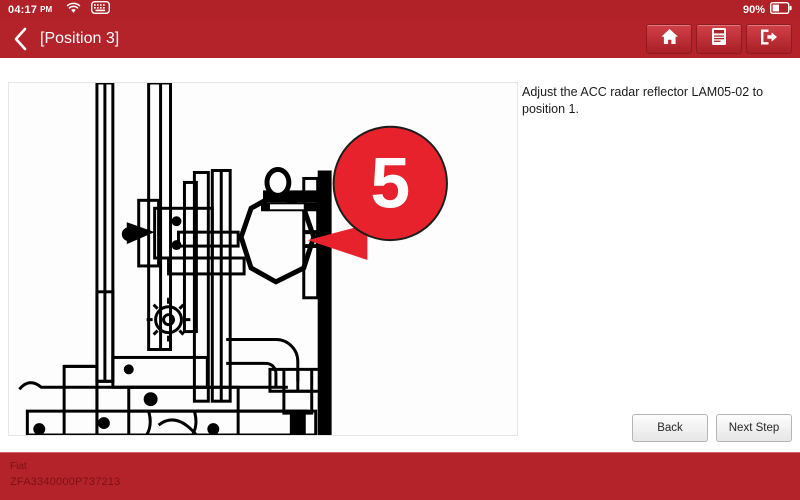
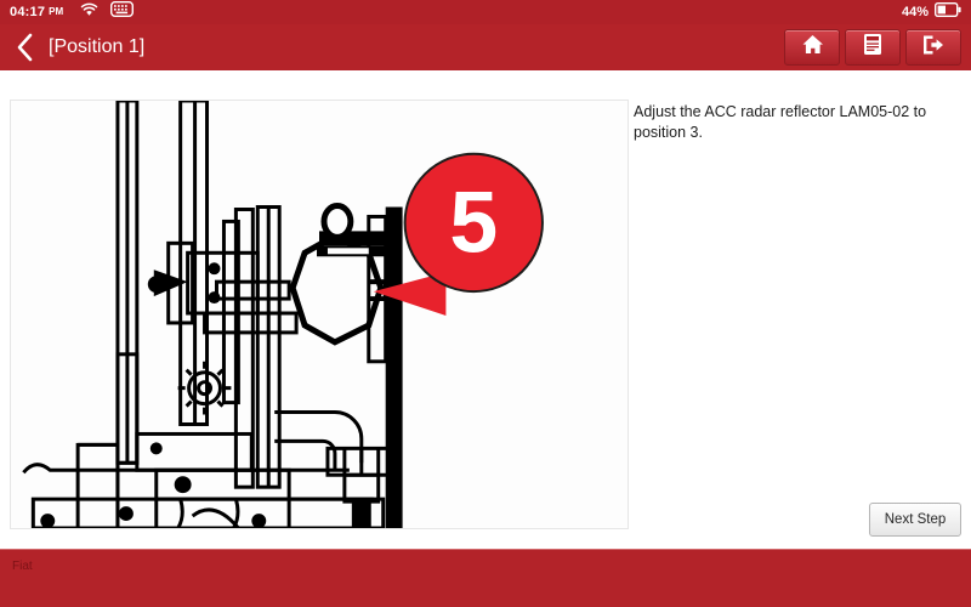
  04:17
  PM
- 90%
+ 44%
- [Position 3]
+ [Position 1]
  5
- Adjust the ACC radar reflector LAM05-02 to position 1.
+ Adjust the ACC radar reflector LAM05-02 to position 3.
- Back
  Next Step
  Fiat
- ZFA3340000P737213
